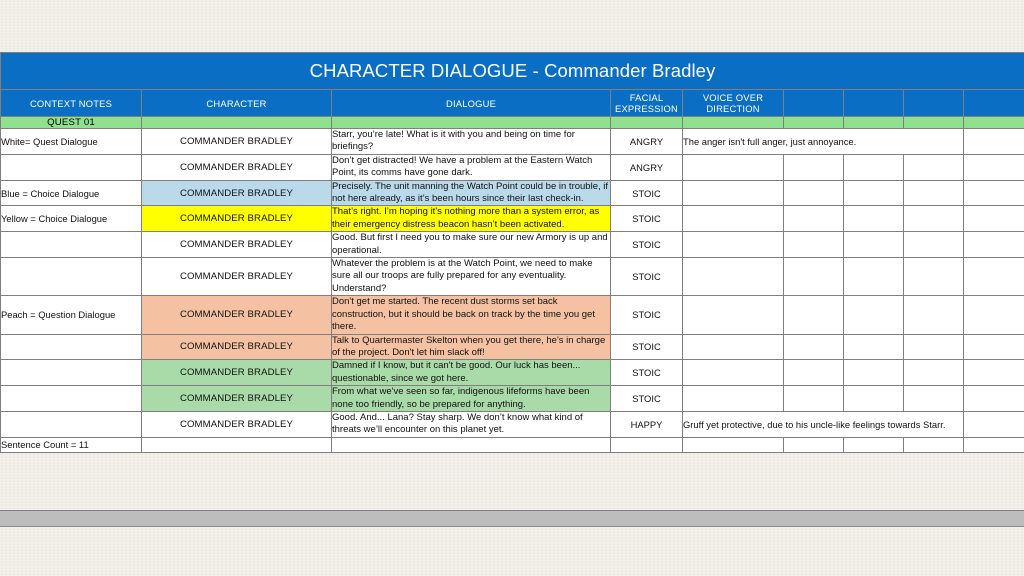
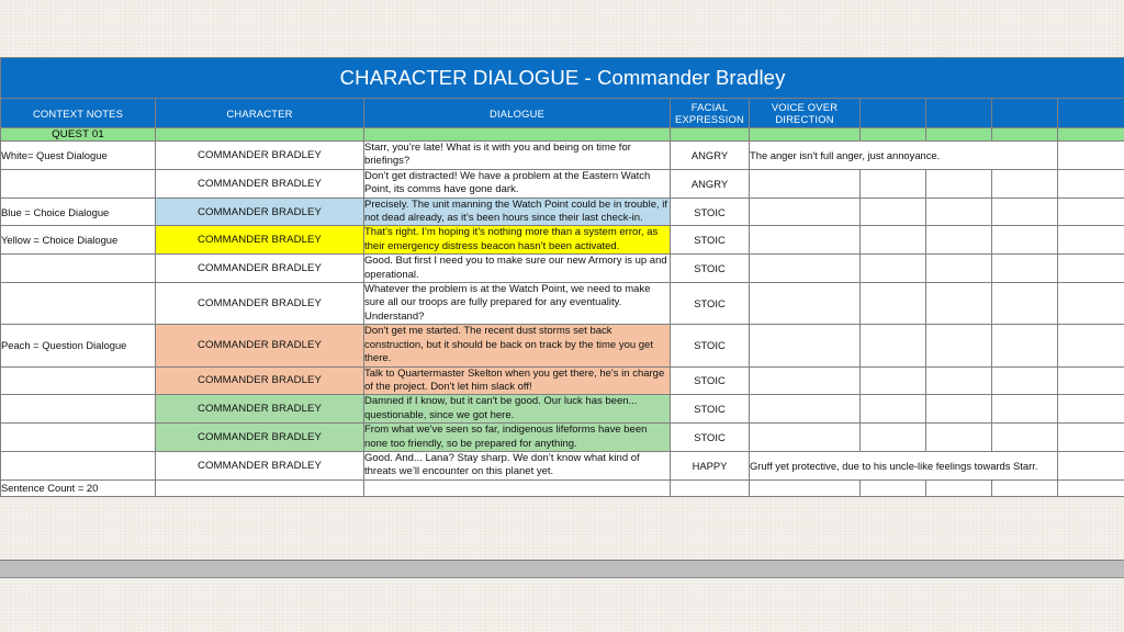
  CHARACTER DIALOGUE - Commander Bradley
  CONTEXT NOTES	CHARACTER	DIALOGUE	FACIAL EXPRESSION	VOICE OVER DIRECTION
  QUEST 01
  White= Quest Dialogue	COMMANDER BRADLEY	Starr, you’re late! What is it with you and being on time for briefings?	ANGRY	The anger isn't full anger, just annoyance.
  	COMMANDER BRADLEY	Don’t get distracted! We have a problem at the Eastern Watch Point, its comms have gone dark.	ANGRY
- Blue = Choice Dialogue	COMMANDER BRADLEY	Precisely. The unit manning the Watch Point could be in trouble, if not here already, as it’s been hours since their last check-in.	STOIC
+ Blue = Choice Dialogue	COMMANDER BRADLEY	Precisely. The unit manning the Watch Point could be in trouble, if not dead already, as it’s been hours since their last check-in.	STOIC
  Yellow = Choice Dialogue	COMMANDER BRADLEY	That’s right. I’m hoping it's nothing more than a system error, as their emergency distress beacon hasn’t been activated.	STOIC
  	COMMANDER BRADLEY	Good. But first I need you to make sure our new Armory is up and operational.	STOIC
  	COMMANDER BRADLEY	Whatever the problem is at the Watch Point, we need to make sure all our troops are fully prepared for any eventuality. Understand?	STOIC
  Peach = Question Dialogue	COMMANDER BRADLEY	Don't get me started. The recent dust storms set back construction, but it should be back on track by the time you get there.	STOIC
  	COMMANDER BRADLEY	Talk to Quartermaster Skelton when you get there, he's in charge of the project. Don't let him slack off!	STOIC
  	COMMANDER BRADLEY	Damned if I know, but it can't be good. Our luck has been... questionable, since we got here.	STOIC
  	COMMANDER BRADLEY	From what we've seen so far, indigenous lifeforms have been none too friendly, so be prepared for anything.	STOIC
  	COMMANDER BRADLEY	Good. And... Lana? Stay sharp. We don’t know what kind of threats we’ll encounter on this planet yet.	HAPPY	Gruff yet protective, due to his uncle-like feelings towards Starr.
- Sentence Count = 11
+ Sentence Count = 20
